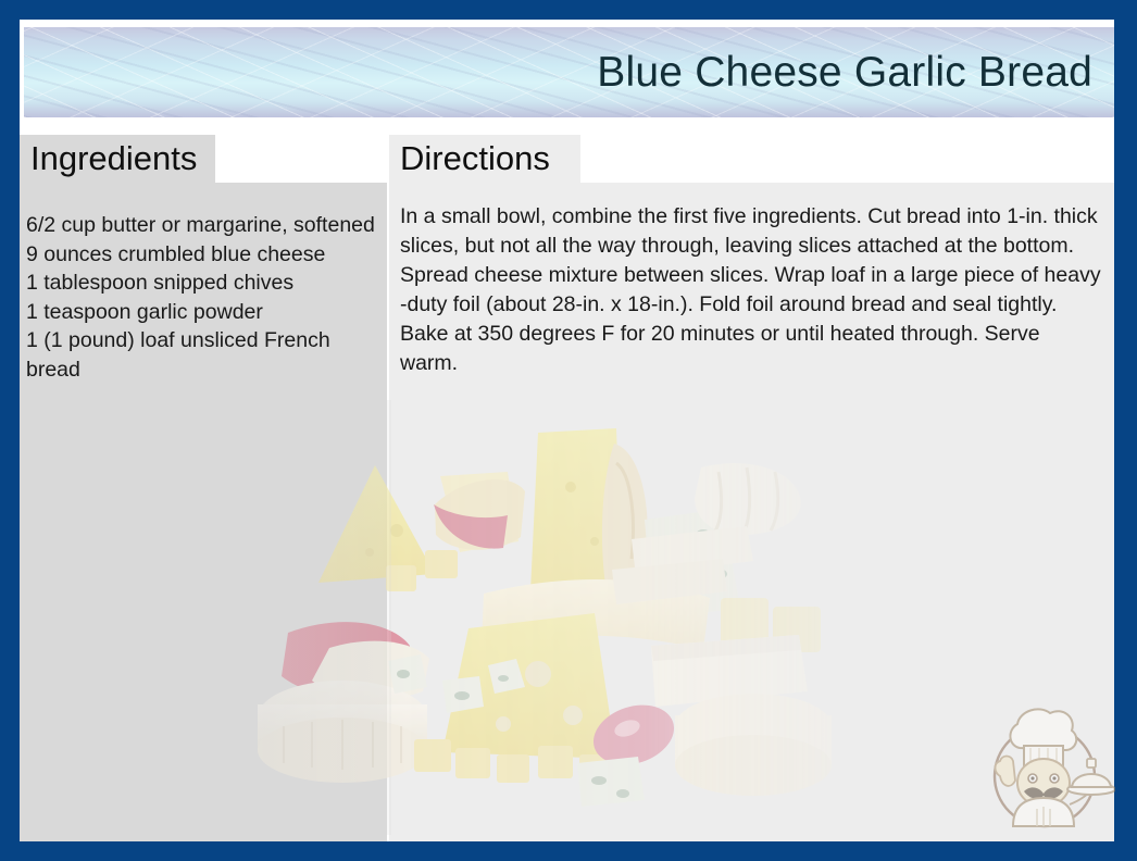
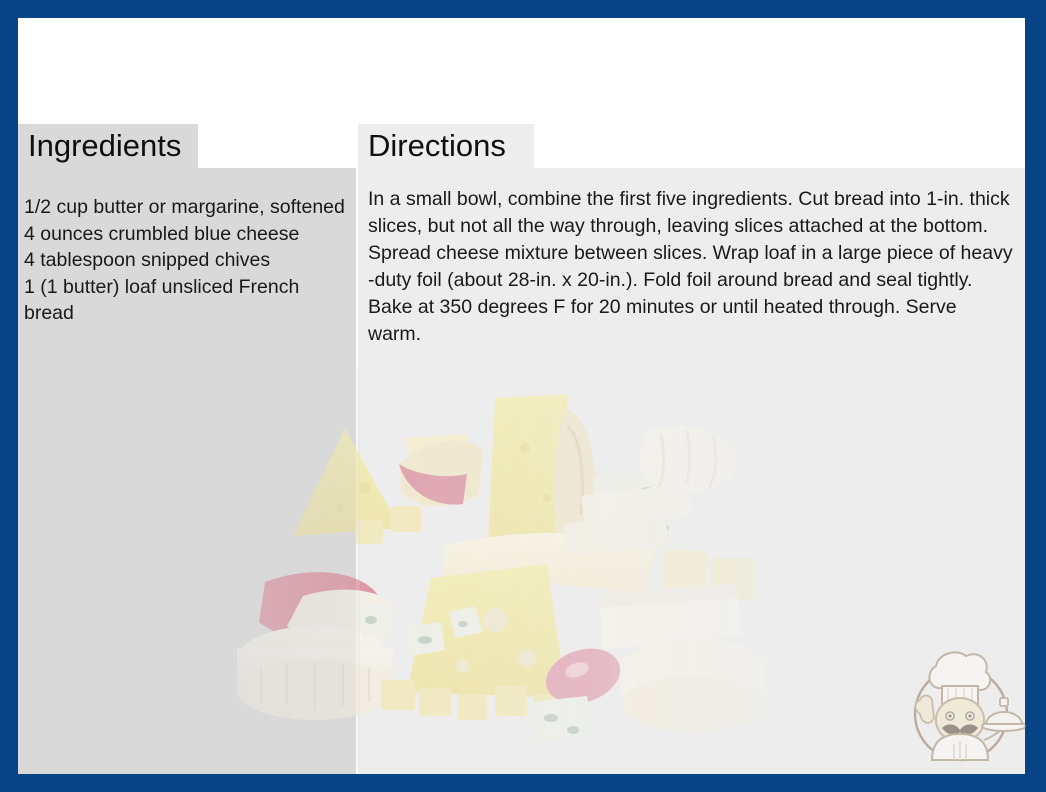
- Blue Cheese Garlic Bread
  Ingredients
  Directions
- 6/2 cup butter or margarine, softened
+ 1/2 cup butter or margarine, softened
- 9 ounces crumbled blue cheese
+ 4 ounces crumbled blue cheese
- 1 tablespoon snipped chives
+ 4 tablespoon snipped chives
- 1 teaspoon garlic powder
- 1 (1 pound) loaf unsliced French bread
+ 1 (1 butter) loaf unsliced French bread
- In a small bowl, combine the first five ingredients. Cut bread into 1-in. thick slices, but not all the way through, leaving slices attached at the bottom. Spread cheese mixture between slices. Wrap loaf in a large piece of heavy -duty foil (about 28-in. x 18-in.). Fold foil around bread and seal tightly. Bake at 350 degrees F for 20 minutes or until heated through. Serve warm.
+ In a small bowl, combine the first five ingredients. Cut bread into 1-in. thick slices, but not all the way through, leaving slices attached at the bottom. Spread cheese mixture between slices. Wrap loaf in a large piece of heavy -duty foil (about 28-in. x 20-in.). Fold foil around bread and seal tightly. Bake at 350 degrees F for 20 minutes or until heated through. Serve warm.
